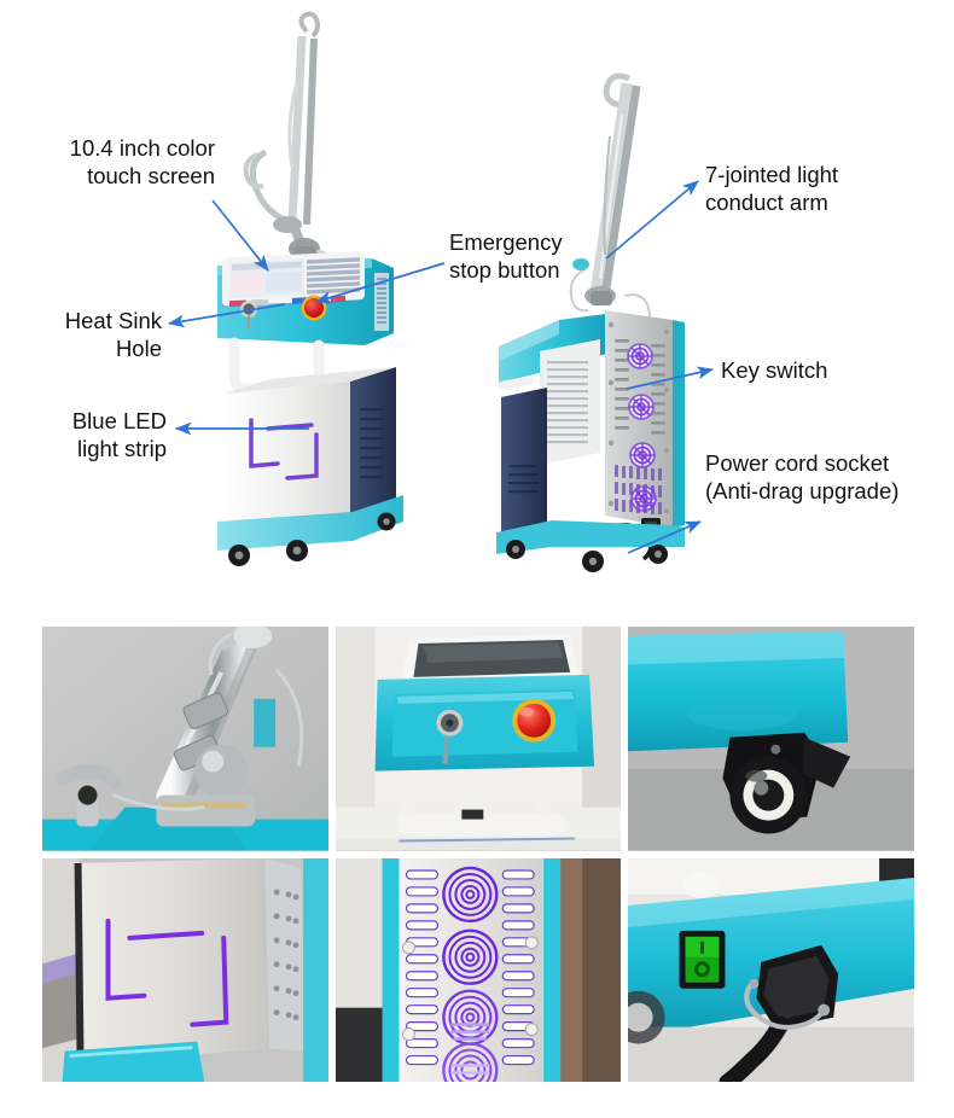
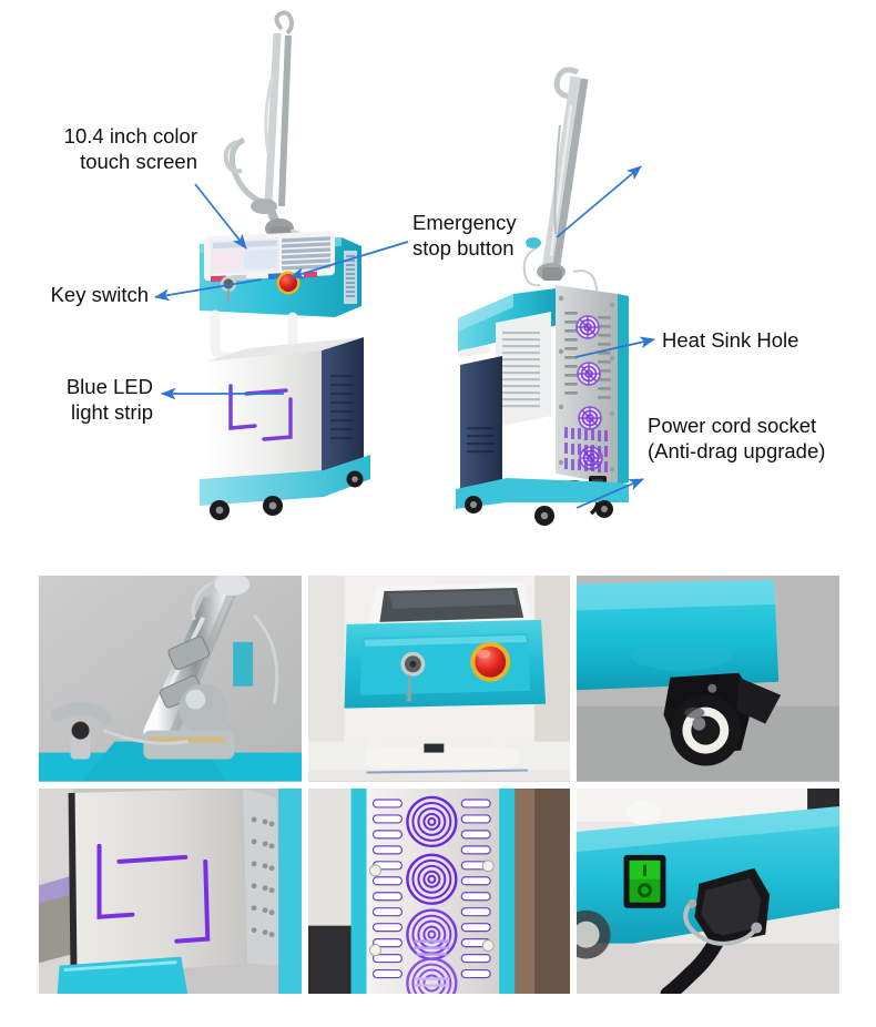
  10.4 inch color
  touch screen
- Heat Sink Hole
+ Key switch
  Blue LED
  light strip
  Emergency
  stop button
- 7-jointed light
- conduct arm
- Key switch
+ Heat Sink Hole
  Power cord socket
  (Anti-drag upgrade)
